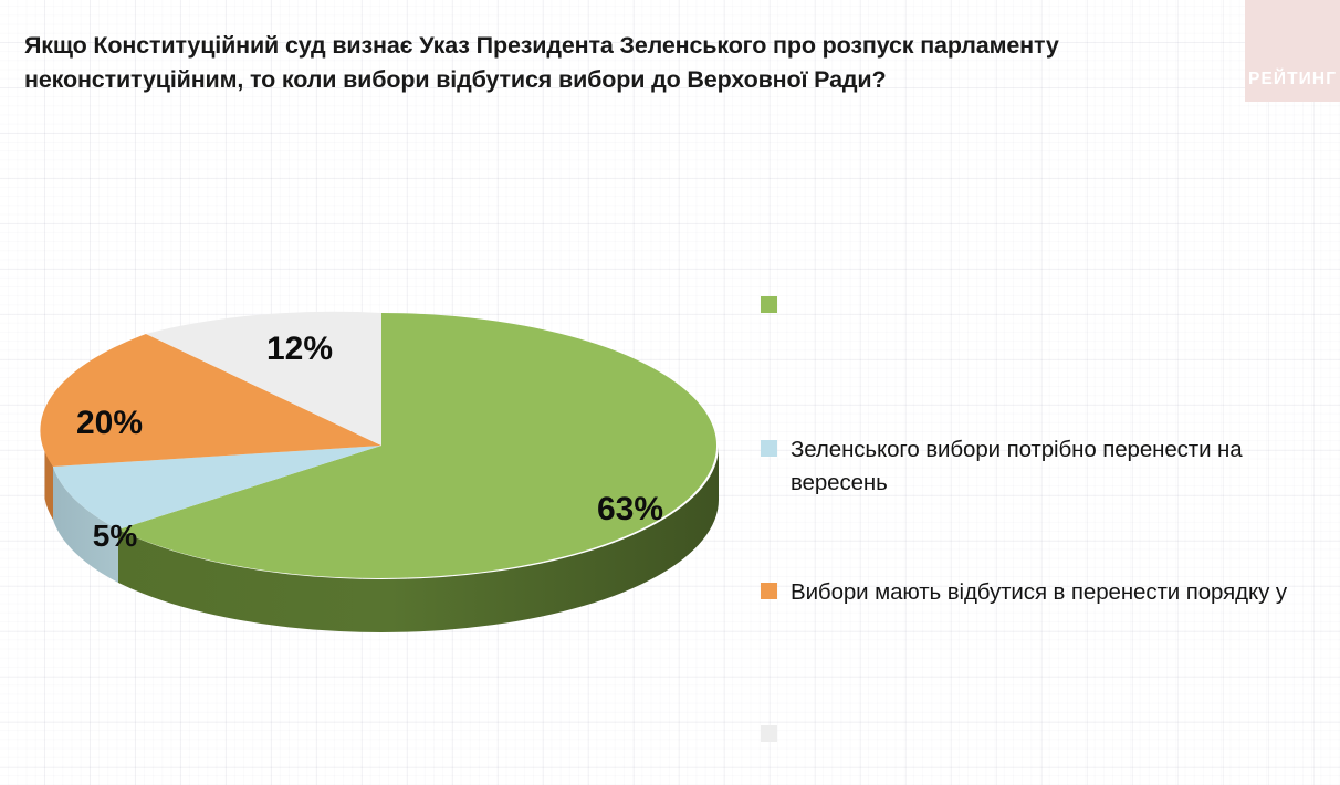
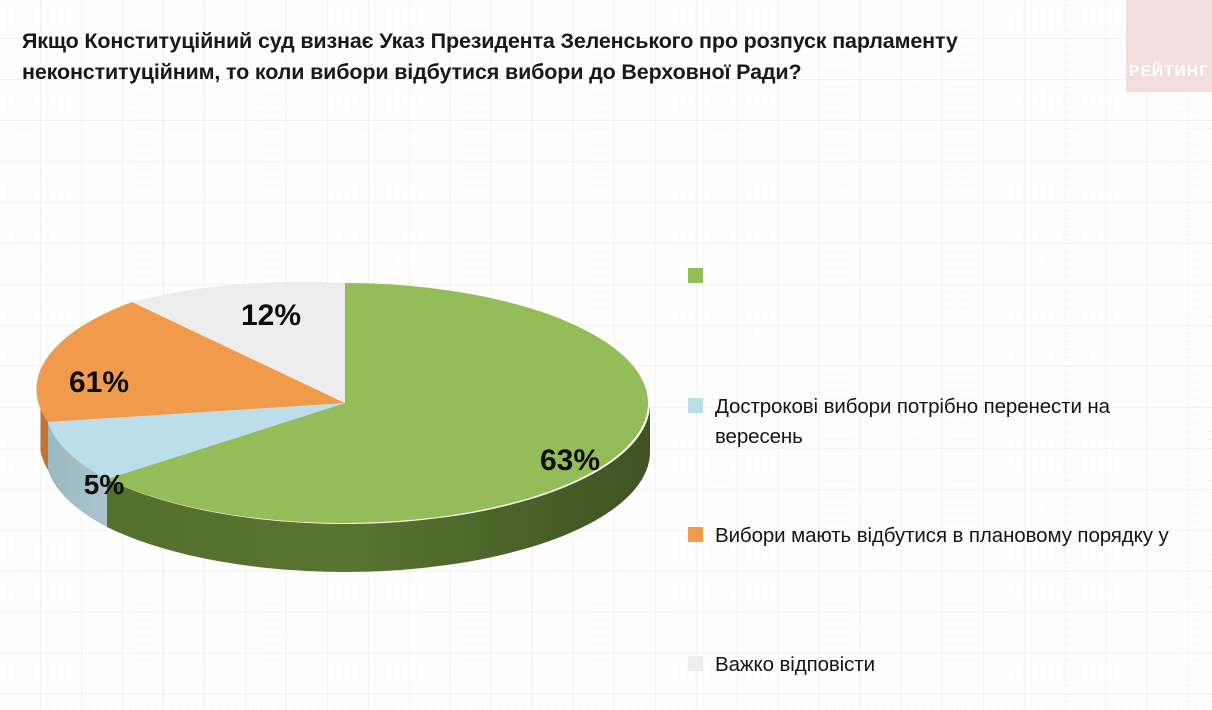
  РЕЙТИНГ
  Якщо Конституційний суд визнає Указ Президента Зеленського про розпуск парламенту
  неконституційним, то коли вибори відбутися вибори до Верховної Ради?
  63%
  5%
- 20%
+ 61%
  12%
- Зеленського вибори потрібно перенести на
+ Достроковi вибори потрібно перенести на
  вересень
- Вибори мають відбутися в перенести порядку у
+ Вибори мають відбутися в плановому порядку у
+ Важко відповісти
